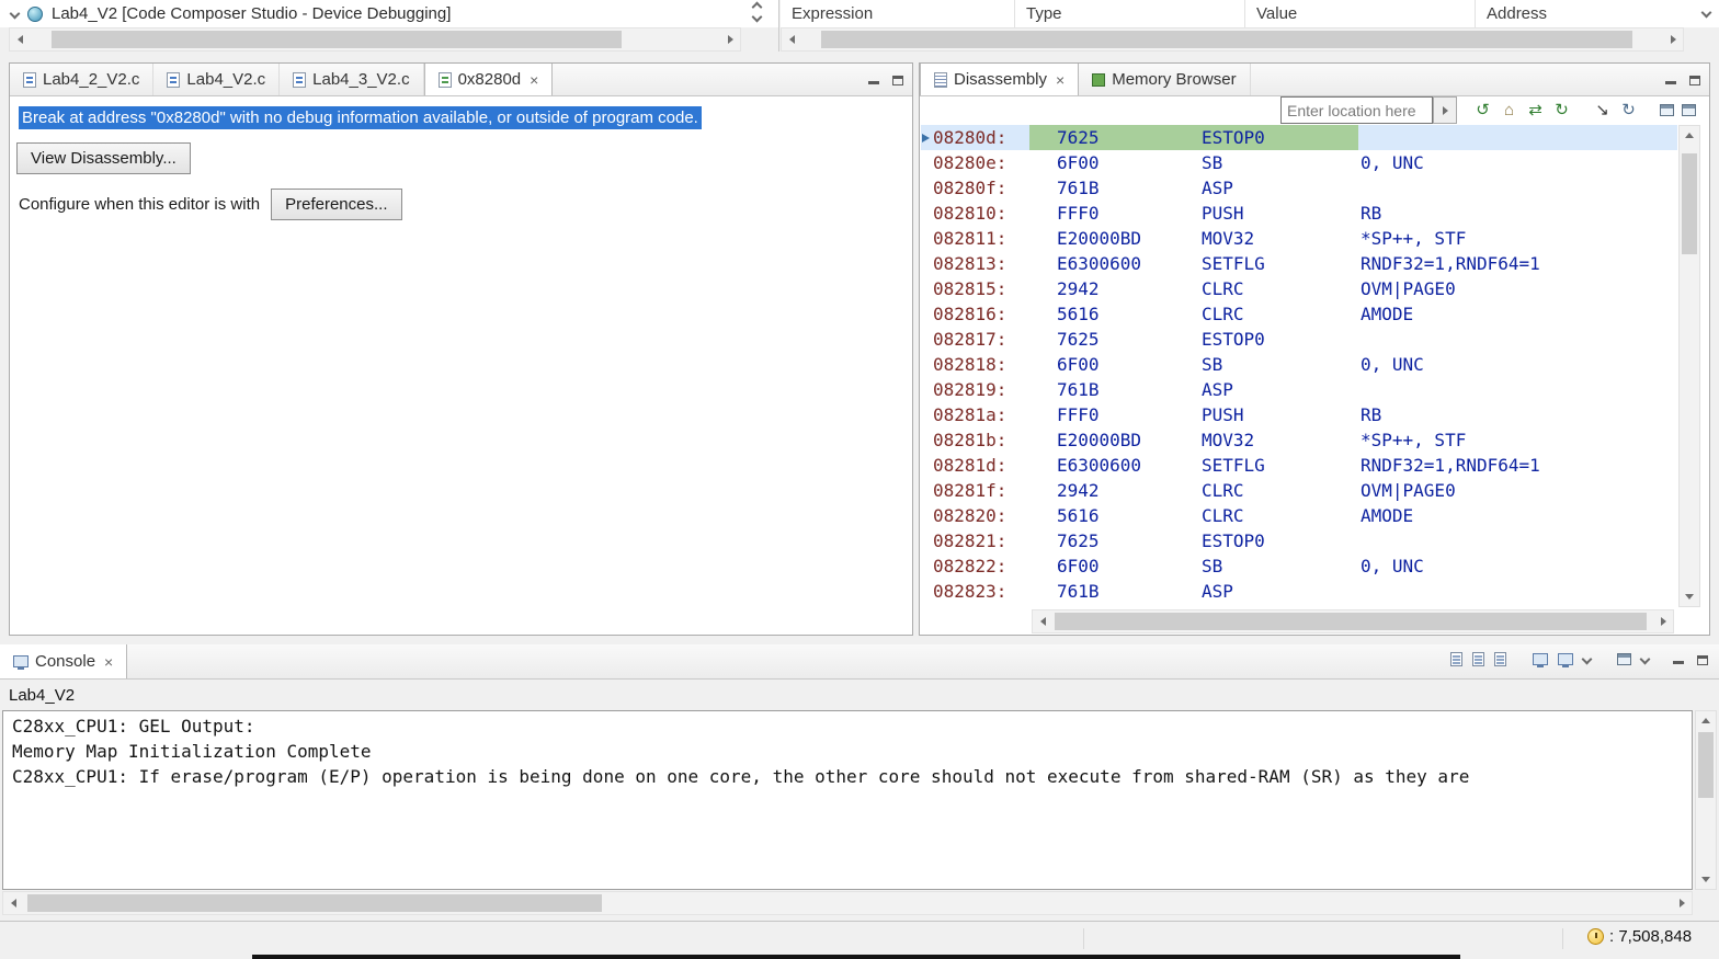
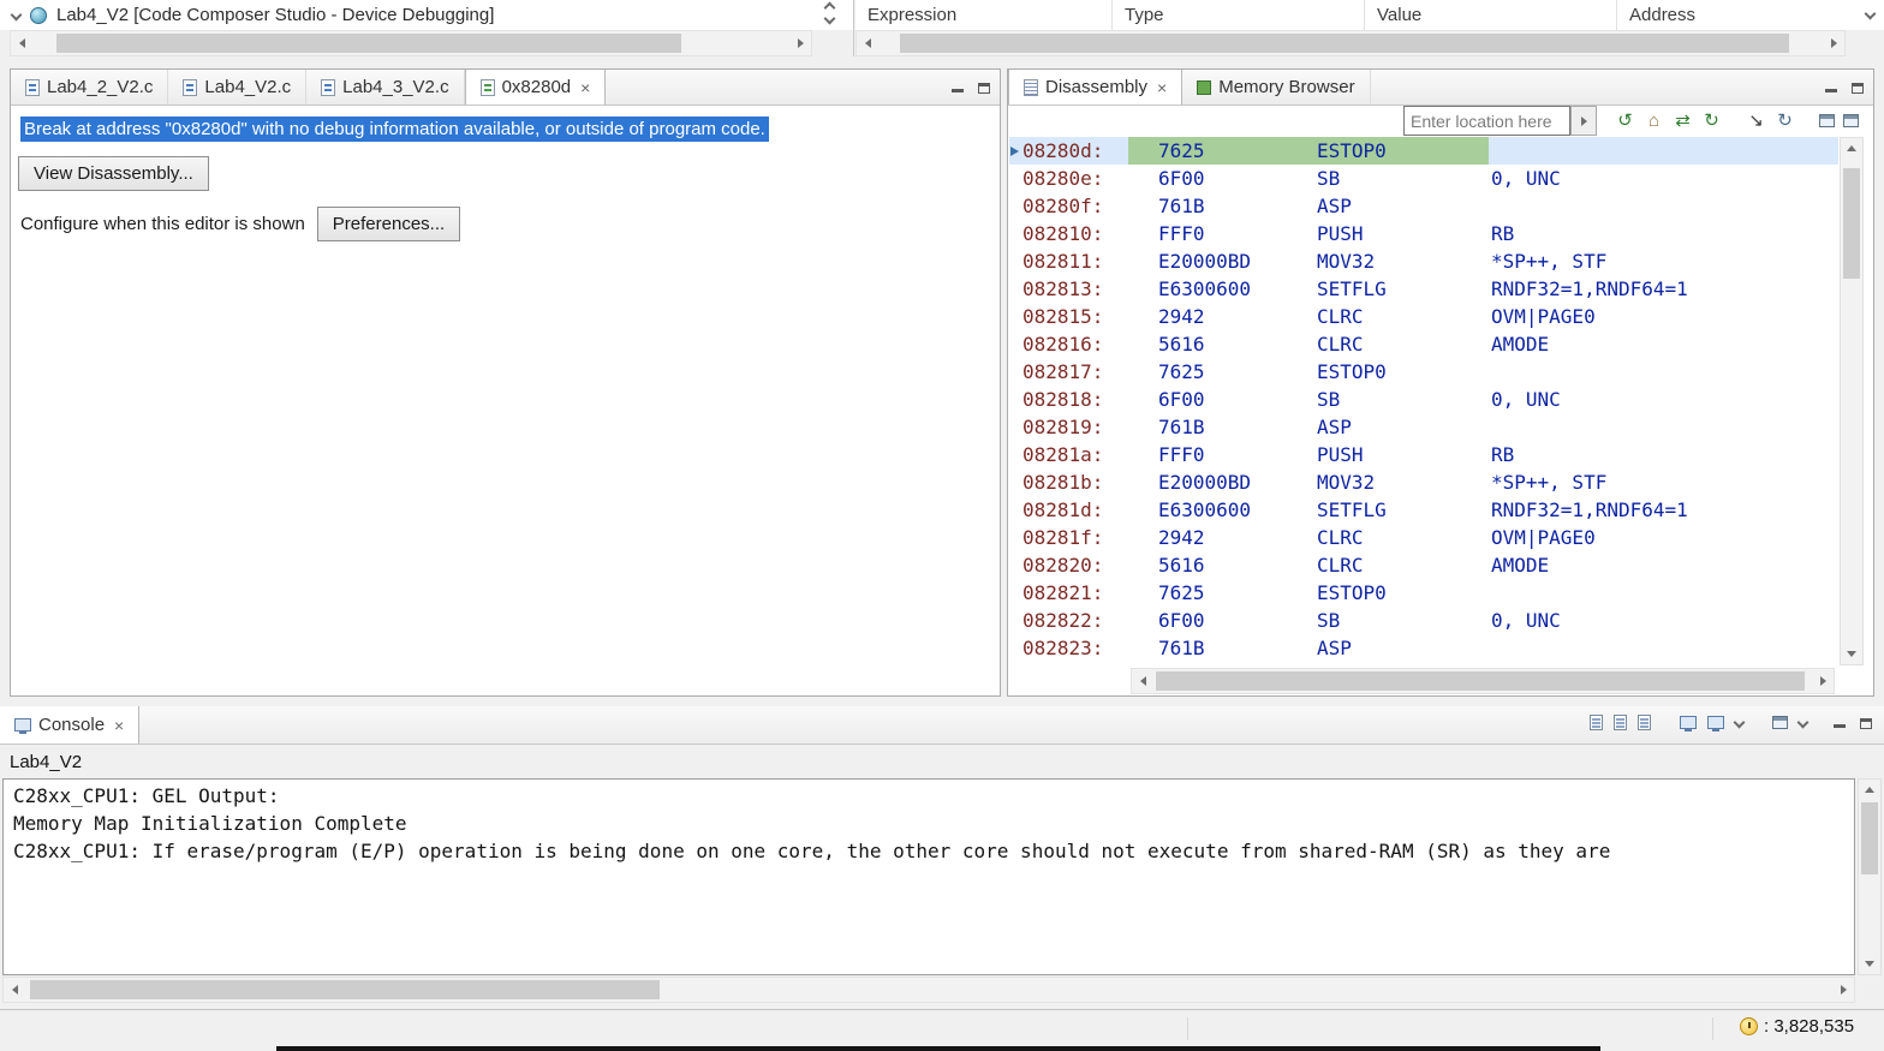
  Lab4_V2 [Code Composer Studio - Device Debugging]
  Expression
  Type
  Value
  Address
  Lab4_2_V2.c
  Lab4_V2.c
  Lab4_3_V2.c
  0x8280d
  ×
  Break at address "0x8280d" with no debug information available, or outside of program code.
  View Disassembly...
- Configure when this editor is with
+ Configure when this editor is shown
  Preferences...
  Disassembly
  ×
  Memory Browser
  Enter location here
  ↺
  ⌂
  ⇄
  ↻
  ↘
  ↻
  08280d:
  7625
  ESTOP0
  08280e:
  6F00
  SB
  0, UNC
  08280f:
  761B
  ASP
  082810:
  FFF0
  PUSH
  RB
  082811:
  E20000BD
  MOV32
  *SP++, STF
  082813:
  E6300600
  SETFLG
  RNDF32=1,RNDF64=1
  082815:
  2942
  CLRC
  OVM|PAGE0
  082816:
  5616
  CLRC
  AMODE
  082817:
  7625
  ESTOP0
  082818:
  6F00
  SB
  0, UNC
  082819:
  761B
  ASP
  08281a:
  FFF0
  PUSH
  RB
  08281b:
  E20000BD
  MOV32
  *SP++, STF
  08281d:
  E6300600
  SETFLG
  RNDF32=1,RNDF64=1
  08281f:
  2942
  CLRC
  OVM|PAGE0
  082820:
  5616
  CLRC
  AMODE
  082821:
  7625
  ESTOP0
  082822:
  6F00
  SB
  0, UNC
  082823:
  761B
  ASP
  Console
  ×
  Lab4_V2
  C28xx_CPU1: GEL Output:
  Memory Map Initialization Complete
  C28xx_CPU1: If erase/program (E/P) operation is being done on one core, the other core should not execute from shared-RAM (SR) as they are
- : 7,508,848
+ : 3,828,535
